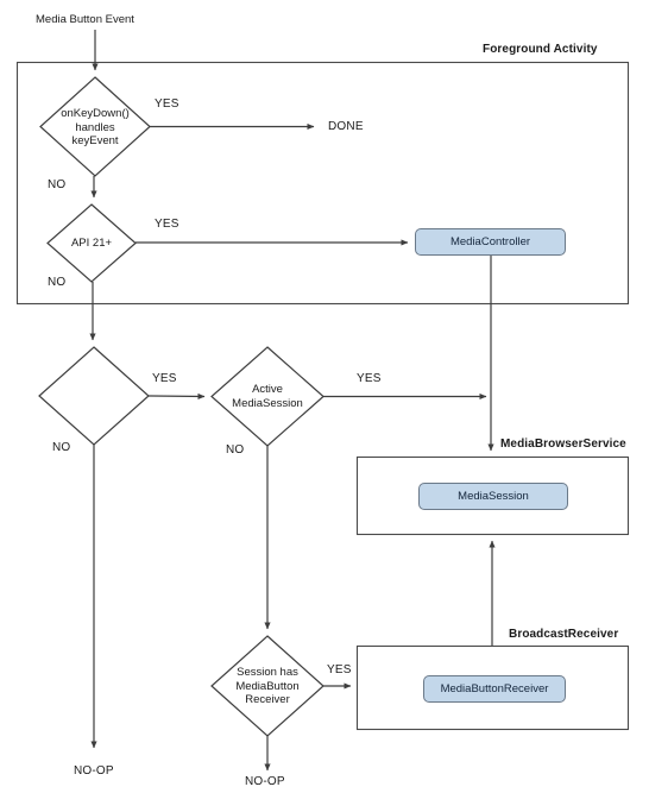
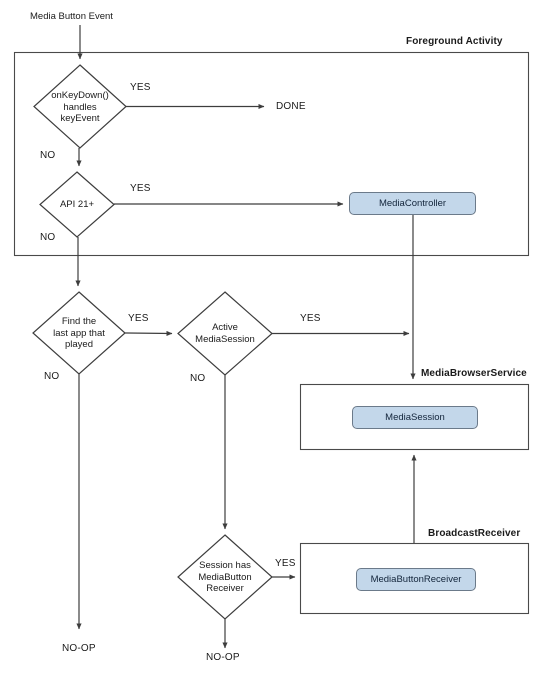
  Media Button Event
  Foreground Activity
  MediaBrowserService
  BroadcastReceiver
  onKeyDown()
  handles
  keyEvent
  API 21+
+ Find the
+ last app that
+ played
  Active
  MediaSession
  Session has
  MediaButton
  Receiver
  MediaController
  MediaSession
  MediaButtonReceiver
  YES
  NO
  YES
  NO
  YES
  NO
  YES
  NO
  YES
  DONE
  NO-OP
  NO-OP
